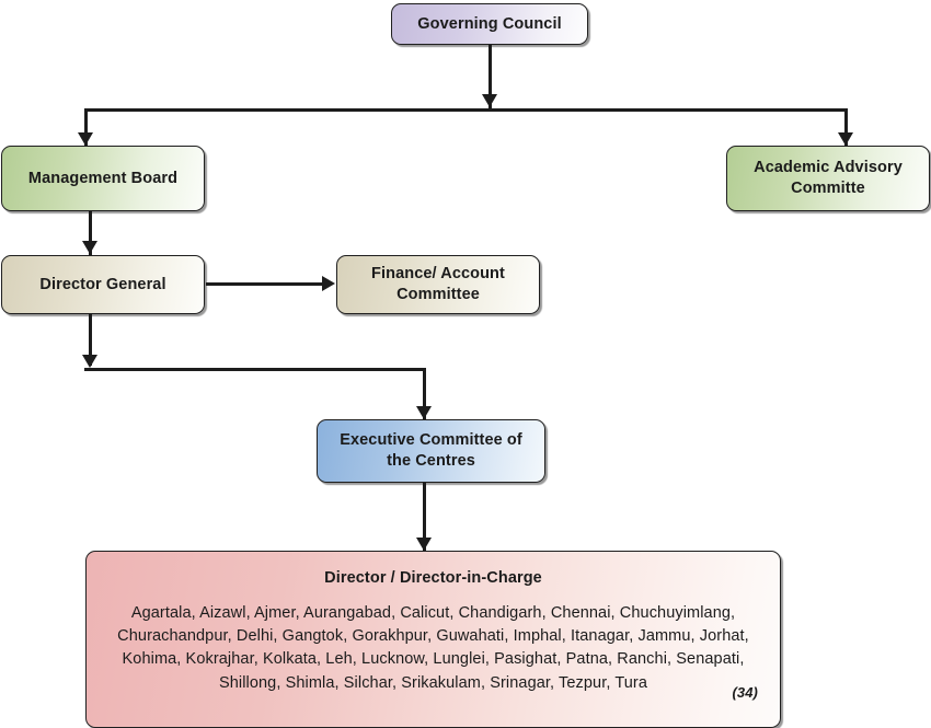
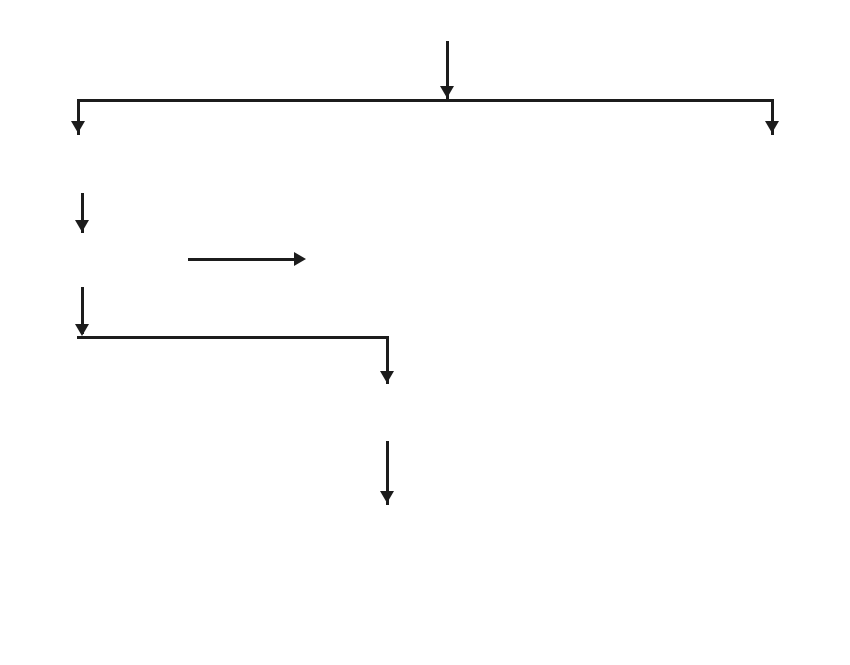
- Governing Council
- Management Board
- Academic Advisory Committe
- Director General
- Finance/ Account Committee
- Executive Committee of the Centres
- Director / Director-in-Charge
- Agartala, Aizawl, Ajmer, Aurangabad, Calicut, Chandigarh, Chennai, Chuchuyimlang, Churachandpur, Delhi, Gangtok, Gorakhpur, Guwahati, Imphal, Itanagar, Jammu, Jorhat, Kohima, Kokrajhar, Kolkata, Leh, Lucknow, Lunglei, Pasighat, Patna, Ranchi, Senapati, Shillong, Shimla, Silchar, Srikakulam, Srinagar, Tezpur, Tura
- (34)
